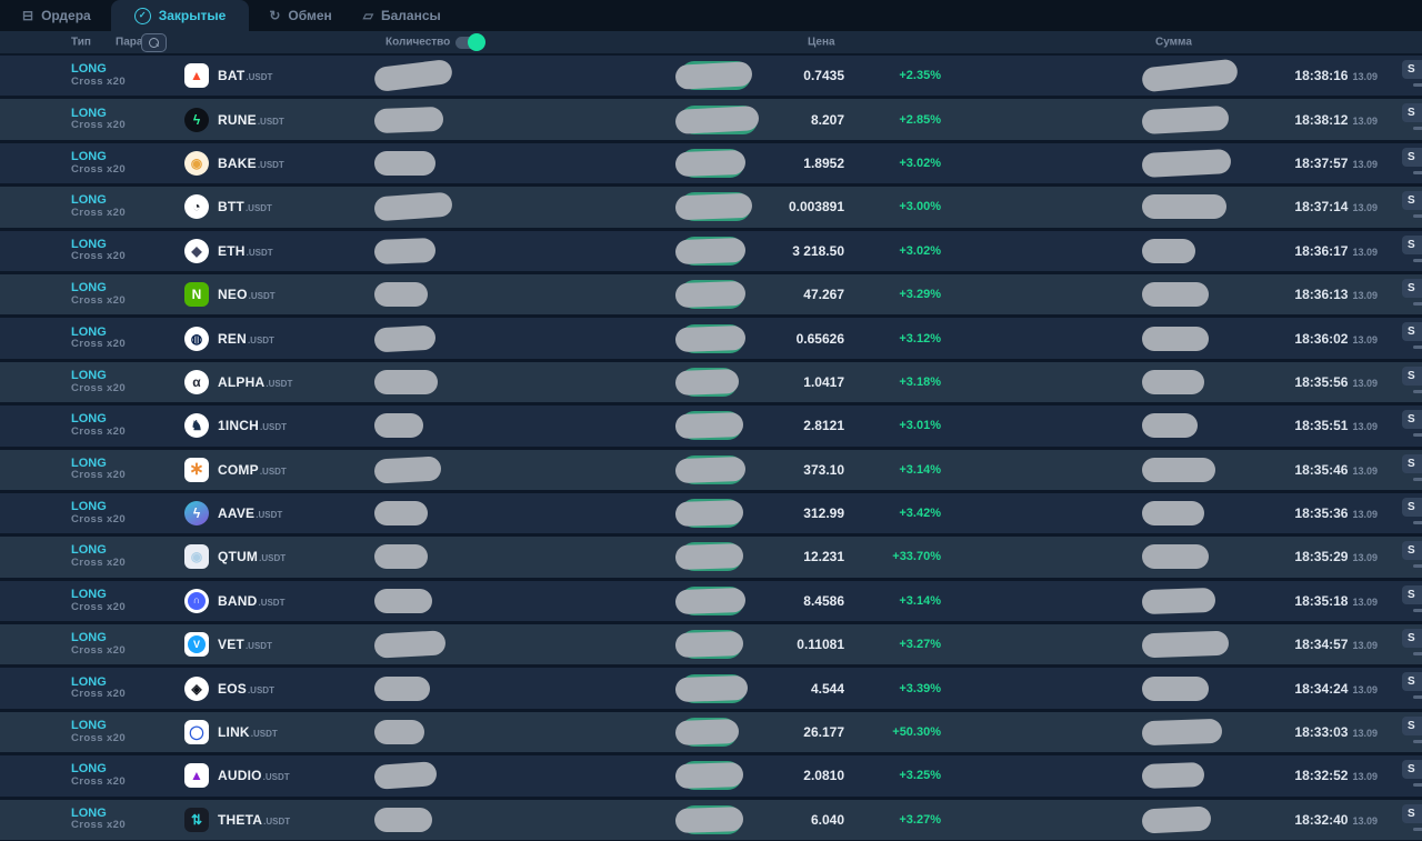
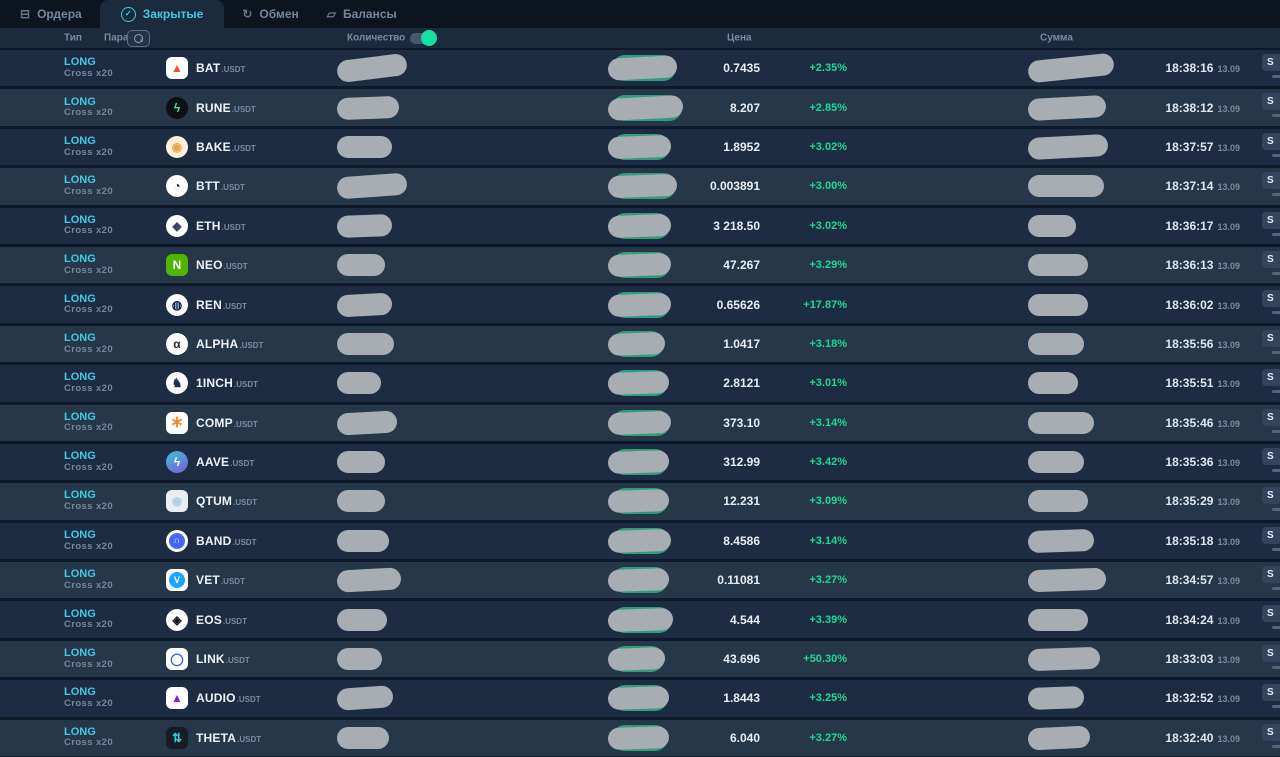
  ⊟
  Ордера
  ✓
  Закрытые
  ↻
  Обмен
  ▱
  Балансы
  Тип
  Пара
  Количество
  Цена
  Сумма
  LONG
  Cross x20
  ▲
  BAT.USDT
  0.7435
  +2.35%
  18:38:16 13.09
  S
  LONG
  Cross x20
  ϟ
  RUNE.USDT
  8.207
  +2.85%
  18:38:12 13.09
  S
  LONG
  Cross x20
  ◉
  BAKE.USDT
  1.8952
  +3.02%
  18:37:57 13.09
  S
  LONG
  Cross x20
  ◔
  BTT.USDT
  0.003891
  +3.00%
  18:37:14 13.09
  S
  LONG
  Cross x20
  ◆
  ETH.USDT
  3 218.50
  +3.02%
  18:36:17 13.09
  S
  LONG
  Cross x20
  N
  NEO.USDT
  47.267
  +3.29%
  18:36:13 13.09
  S
  LONG
  Cross x20
  ◍
  REN.USDT
  0.65626
- +3.12%
+ +17.87%
  18:36:02 13.09
  S
  LONG
  Cross x20
  α
  ALPHA.USDT
  1.0417
  +3.18%
  18:35:56 13.09
  S
  LONG
  Cross x20
  ♞
  1INCH.USDT
  2.8121
  +3.01%
  18:35:51 13.09
  S
  LONG
  Cross x20
  ∗
  COMP.USDT
  373.10
  +3.14%
  18:35:46 13.09
  S
  LONG
  Cross x20
  ϟ
  AAVE.USDT
  312.99
  +3.42%
  18:35:36 13.09
  S
  LONG
  Cross x20
  ◉
  QTUM.USDT
  12.231
- +33.70%
+ +3.09%
  18:35:29 13.09
  S
  LONG
  Cross x20
  ∩
  BAND.USDT
  8.4586
  +3.14%
  18:35:18 13.09
  S
  LONG
  Cross x20
  V
  VET.USDT
  0.11081
  +3.27%
  18:34:57 13.09
  S
  LONG
  Cross x20
  ◈
  EOS.USDT
  4.544
  +3.39%
  18:34:24 13.09
  S
  LONG
  Cross x20
  ◯
  LINK.USDT
- 26.177
+ 43.696
  +50.30%
  18:33:03 13.09
  S
  LONG
  Cross x20
  ▲
  AUDIO.USDT
- 2.0810
+ 1.8443
  +3.25%
  18:32:52 13.09
  S
  LONG
  Cross x20
  ⇅
  THETA.USDT
  6.040
  +3.27%
  18:32:40 13.09
  S
